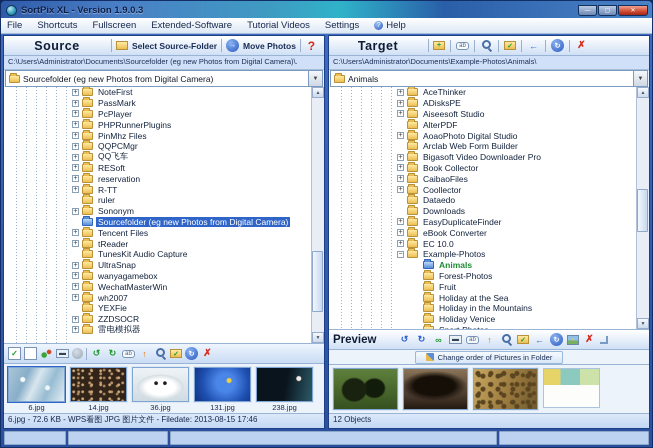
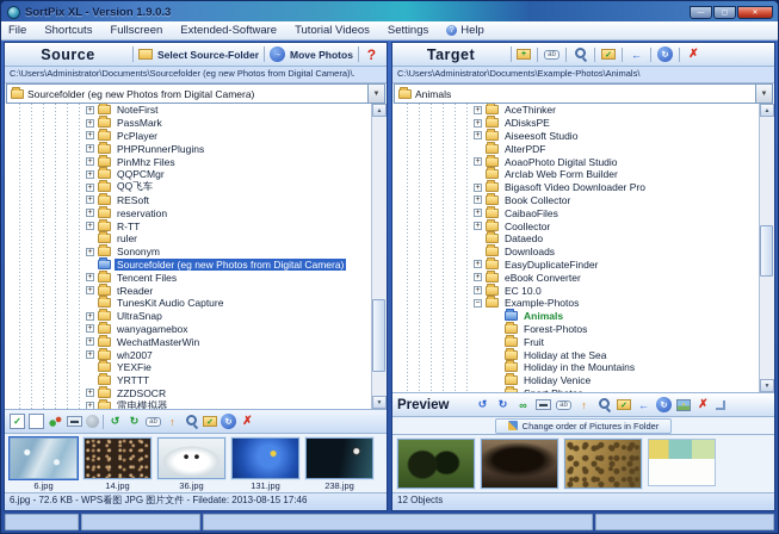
  SortPix XL - Version 1.9.0.3
  File
  Shortcuts
  Fullscreen
  Extended-Software
  Tutorial Videos
  Settings
  Help
  Source
  Select Source-Folder
  Move Photos
  ?
  C:\Users\Administrator\Documents\Sourcefolder (eg new Photos from Digital Camera)\.
  Sourcefolder (eg new Photos from Digital Camera)
  NoteFirst
  PassMark
  PcPlayer
  PHPRunnerPlugins
  PinMhz Files
  QQPCMgr
  QQ飞车
  RESoft
  reservation
  R-TT
  ruler
  Sononym
  Sourcefolder (eg new Photos from Digital Camera)
  Tencent Files
  tReader
  TunesKit Audio Capture
  UltraSnap
  wanyagamebox
  WechatMasterWin
  wh2007
  YEXFie
+ YRTTT
  ZZDSOCR
  雷电模拟器
  ✓
  ↺
  ↻
  ↑
  ✗
  6.jpg
  14.jpg
  36.jpg
  131.jpg
  238.jpg
  6.jpg - 72.6 KB - WPS看图 JPG 图片文件 - Filedate: 2013-08-15 17:46
  Target
  ←
  ✗
  C:\Users\Administrator\Documents\Example-Photos\Animals\
  Animals
  AceThinker
  ADisksPE
  Aiseesoft Studio
  AlterPDF
  AoaoPhoto Digital Studio
  Arclab Web Form Builder
  Bigasoft Video Downloader Pro
  Book Collector
  CaibaoFiles
  Coollector
  Dataedo
  Downloads
  EasyDuplicateFinder
  eBook Converter
  EC 10.0
  Example-Photos
  Animals
  Forest-Photos
  Fruit
  Holiday at the Sea
  Holiday in the Mountains
  Holiday Venice
  Preview
  ↺
  ↻
  ∞
  ↑
  ←
  ✗
  Change order of Pictures in Folder
  12 Objects
